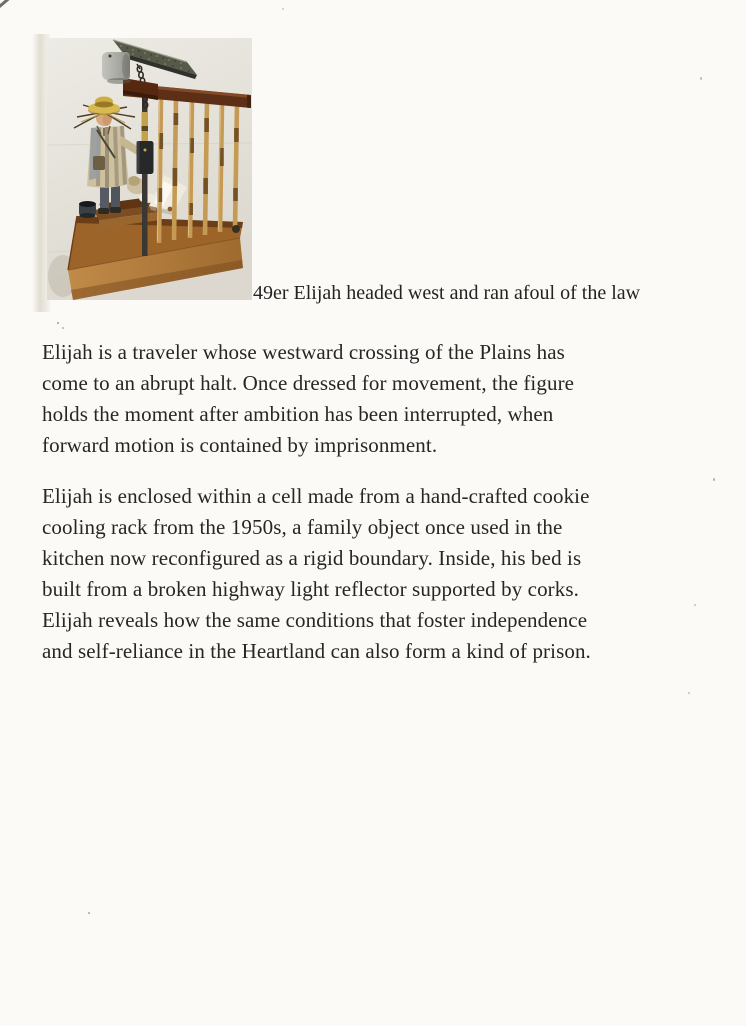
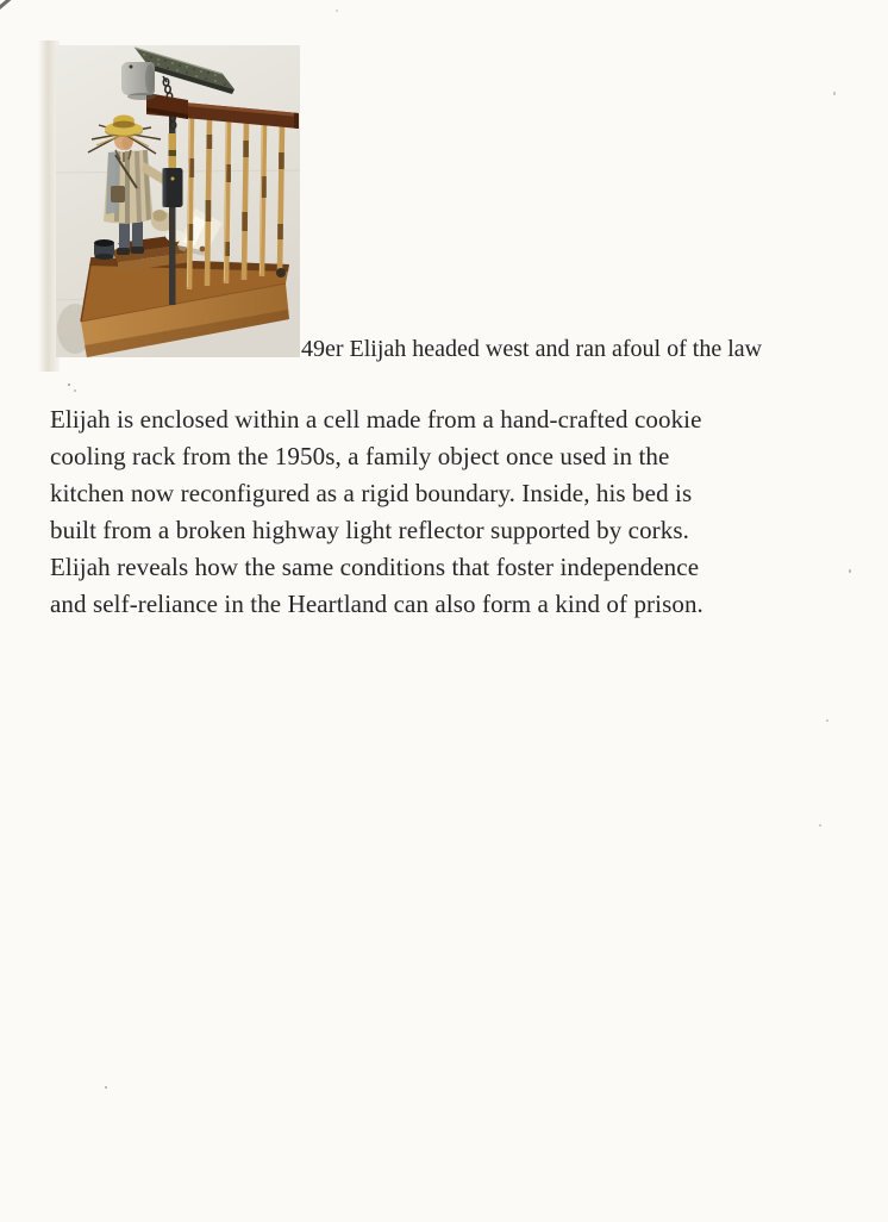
  49er Elijah headed west and ran afoul of the law
- Elijah is a traveler whose westward crossing of the Plains has
- come to an abrupt halt. Once dressed for movement, the figure
- holds the moment after ambition has been interrupted, when
- forward motion is contained by imprisonment.
  Elijah is enclosed within a cell made from a hand-crafted cookie
  cooling rack from the 1950s, a family object once used in the
  kitchen now reconfigured as a rigid boundary. Inside, his bed is
  built from a broken highway light reflector supported by corks.
  Elijah reveals how the same conditions that foster independence
  and self-reliance in the Heartland can also form a kind of prison.
